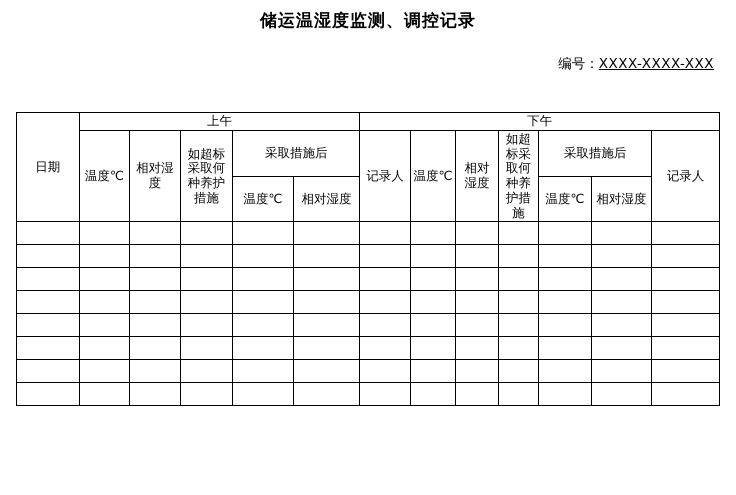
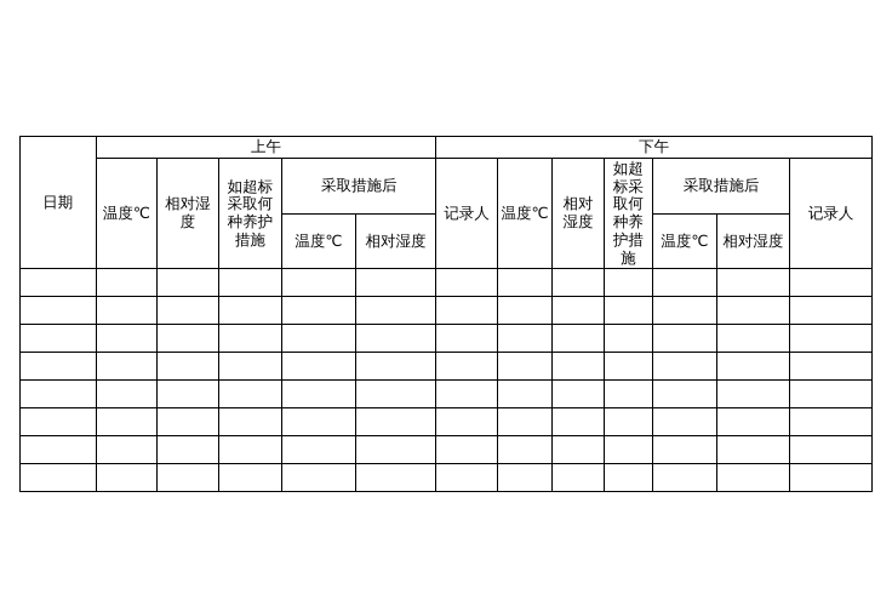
- 储运温湿度监测、调控记录
- 编号：XXXX-XXXX-XXX
  日期	上午	下午
  温度℃	相对湿度	如超标采取何种养护措施	采取措施后	记录人	温度℃	相对湿度	如超标采取何种养护措施	采取措施后	记录人
  温度℃	相对湿度	温度℃	相对湿度
